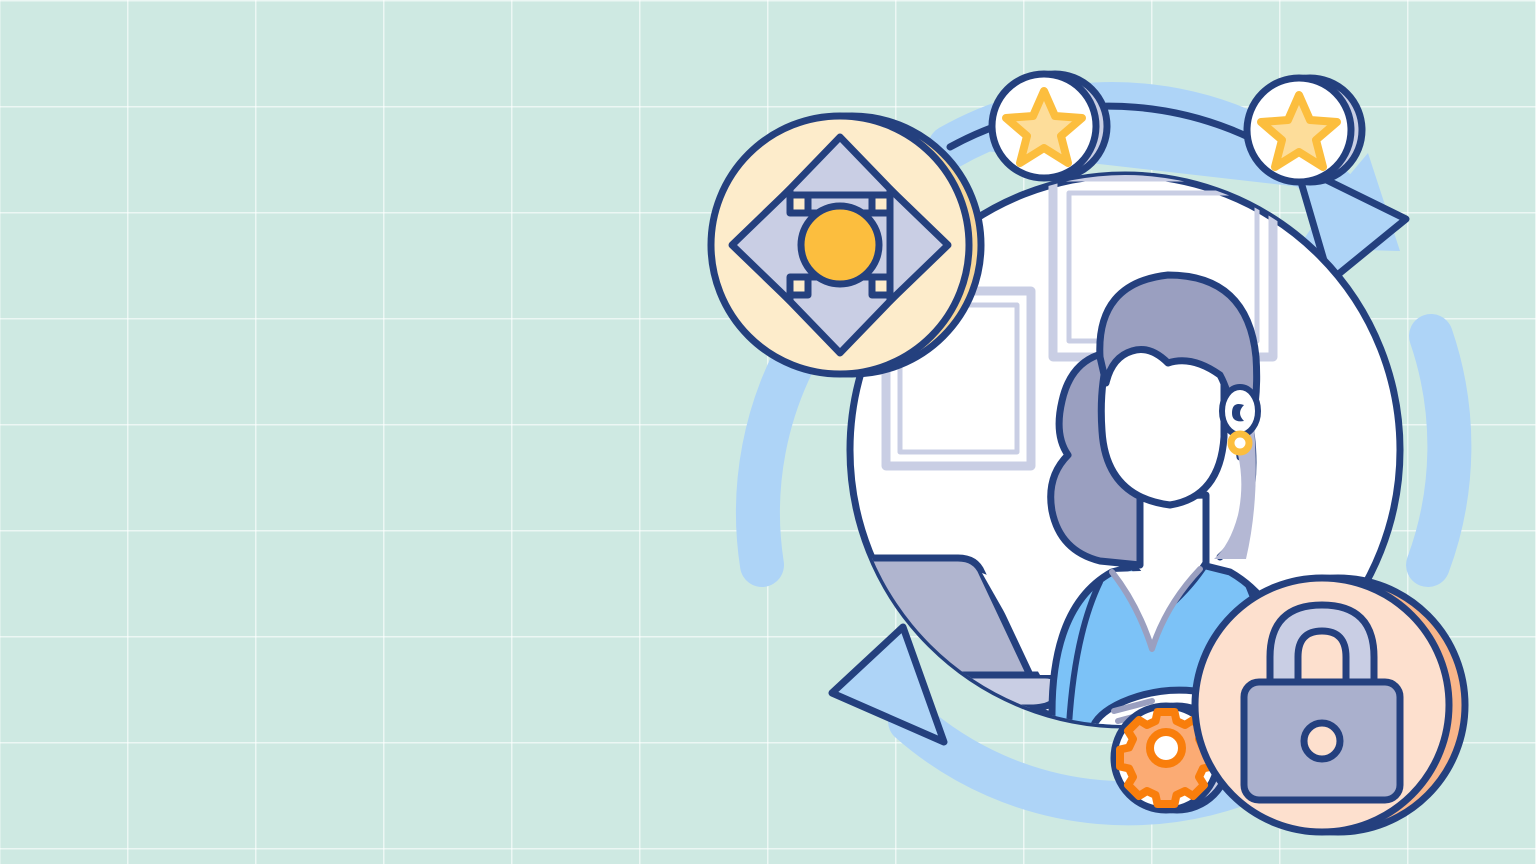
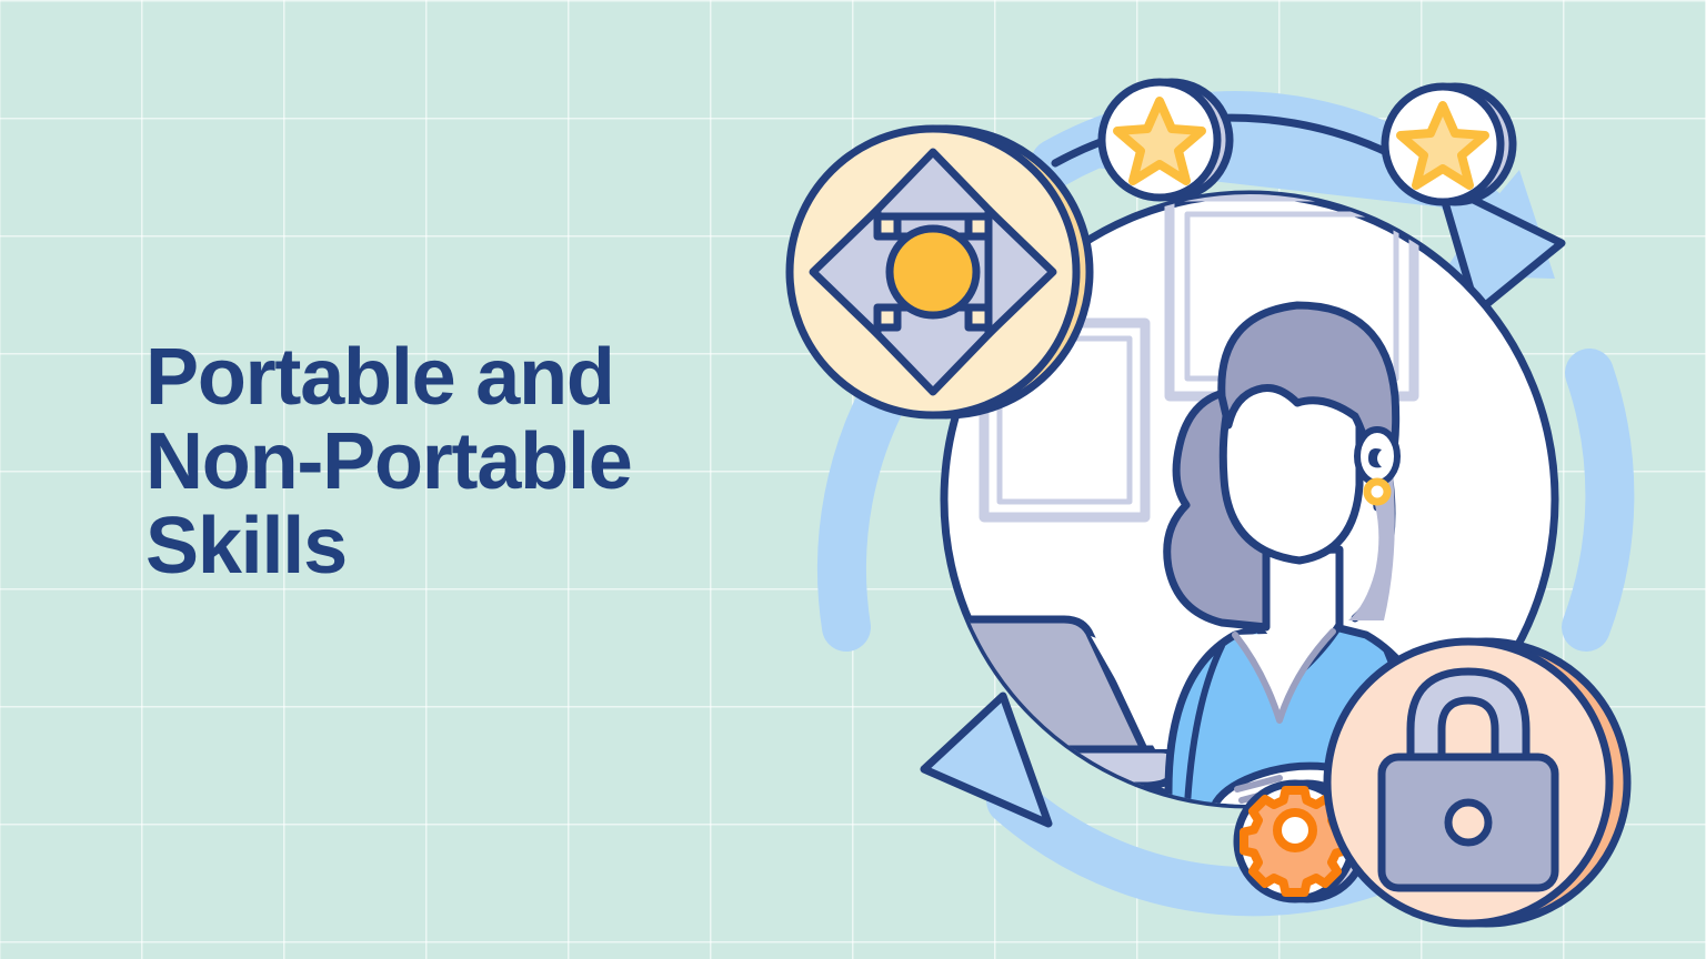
+ Portable and
+ Non-Portable
+ Skills
